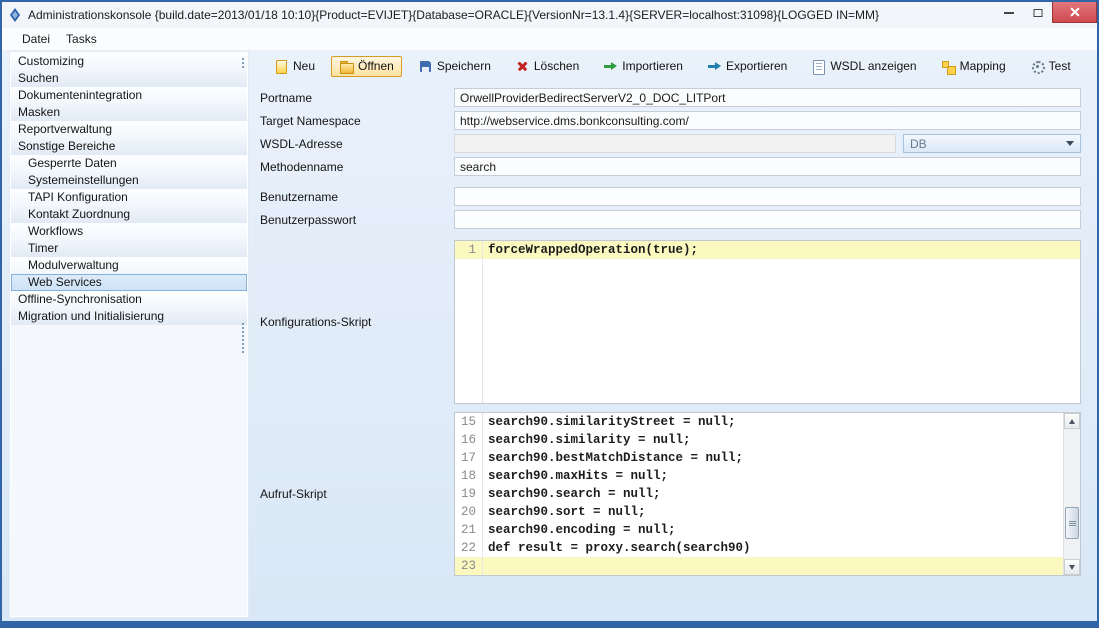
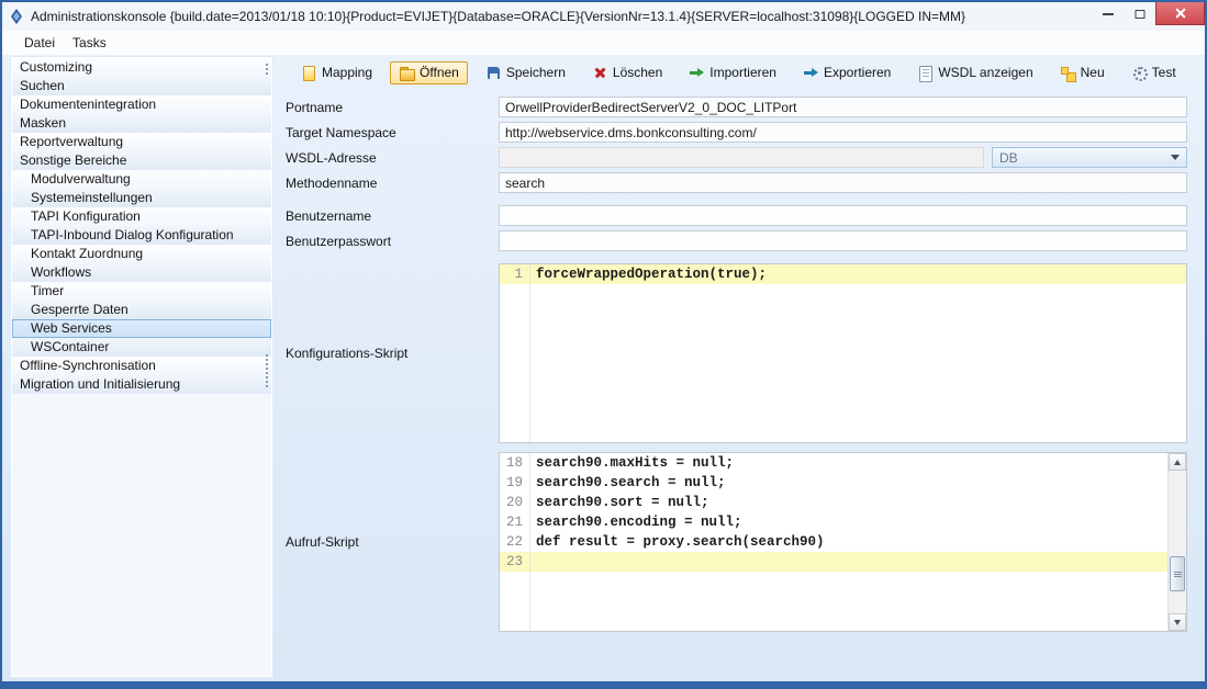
  Administrationskonsole {build.date=2013/01/18 10:10}{Product=EVIJET}{Database=ORACLE}{VersionNr=13.1.4}{SERVER=localhost:31098}{LOGGED IN=MM}
  Datei
  Tasks
  Customizing
  Suchen
  Dokumentenintegration
  Masken
  Reportverwaltung
  Sonstige Bereiche
- Gesperrte Daten
+ Modulverwaltung
  Systemeinstellungen
  TAPI Konfiguration
+ TAPI-Inbound Dialog Konfiguration
  Kontakt Zuordnung
  Workflows
  Timer
- Modulverwaltung
+ Gesperrte Daten
  Web Services
+ WSContainer
  Offline-Synchronisation
  Migration und Initialisierung
- Neu
+ Mapping
  Öffnen
  Speichern
  Löschen
  Importieren
  Exportieren
  WSDL anzeigen
- Mapping
+ Neu
  Test
  Portname
  OrwellProviderBedirectServerV2_0_DOC_LITPort
  Target Namespace
  http://webservice.dms.bonkconsulting.com/
  WSDL-Adresse
  DB
  Methodenname
  search
  Benutzername
  Benutzerpasswort
  Konfigurations-Skript
  1
  forceWrappedOperation(true);
  Aufruf-Skript
- 15
- search90.similarityStreet = null;
- 16
- search90.similarity = null;
- 17
- search90.bestMatchDistance = null;
  18
  search90.maxHits = null;
  19
  search90.search = null;
  20
  search90.sort = null;
  21
  search90.encoding = null;
  22
  def result = proxy.search(search90)
  23
